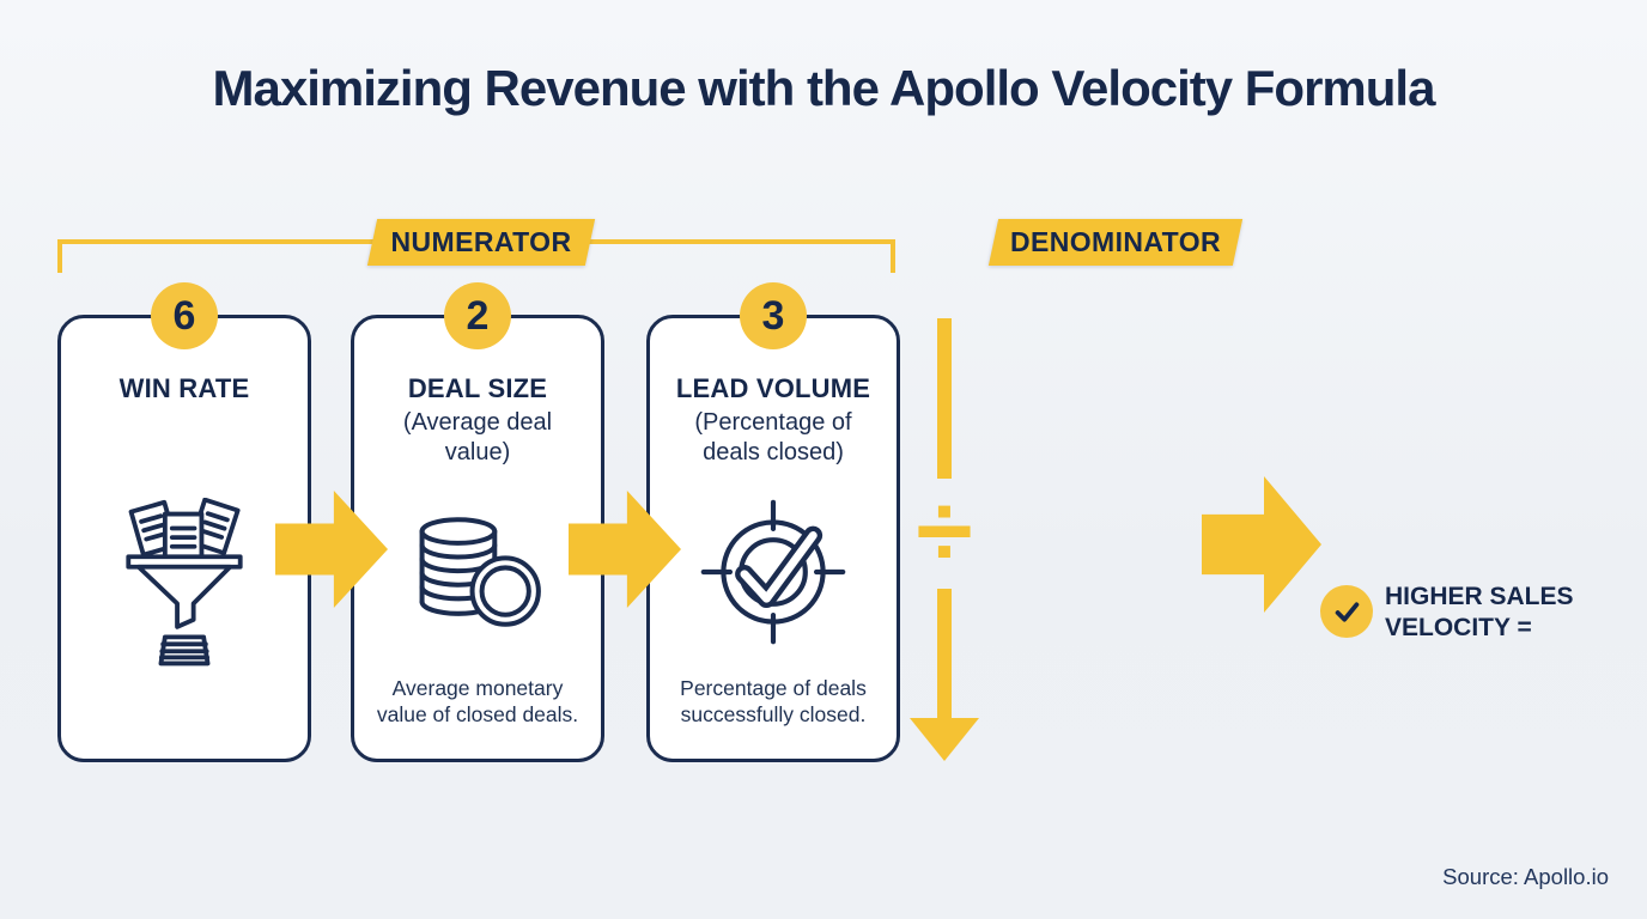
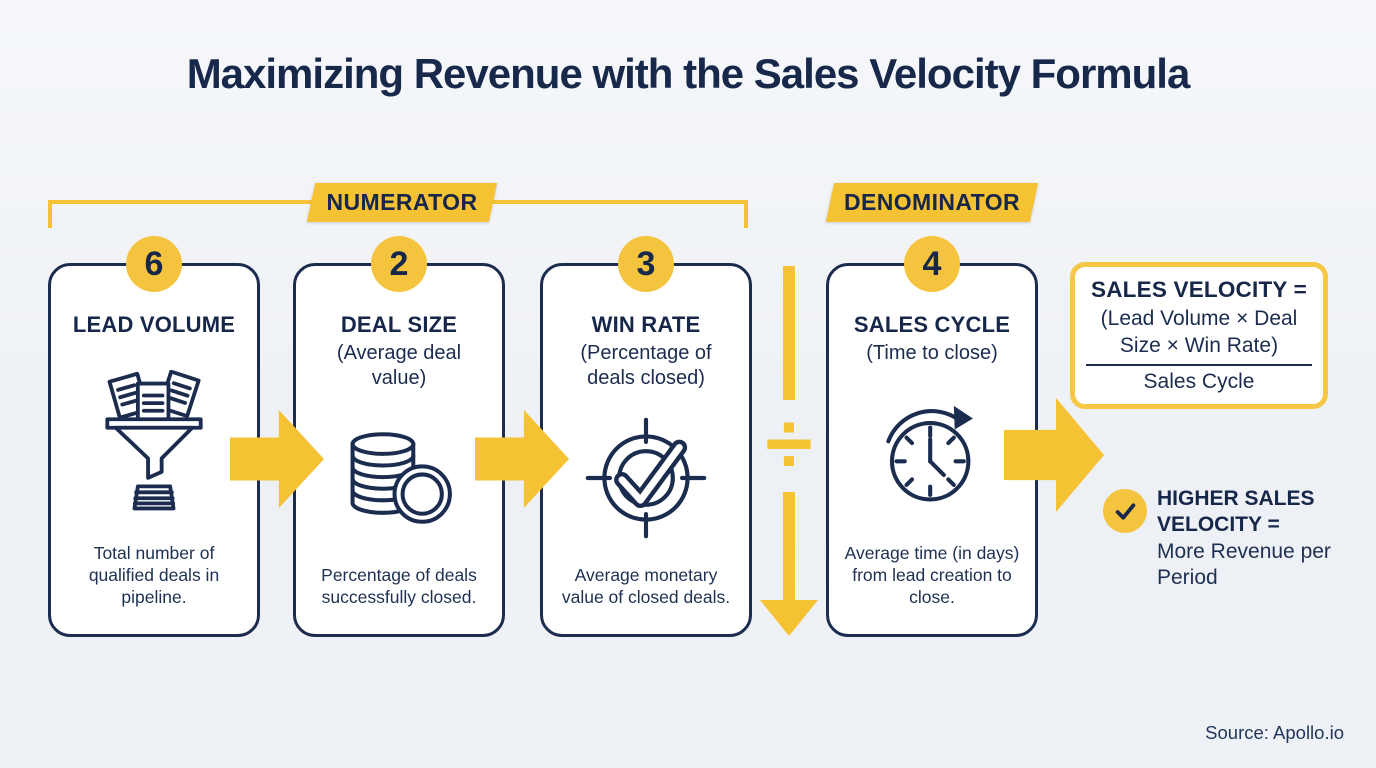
- Maximizing Revenue with the Apollo Velocity Formula
+ Maximizing Revenue with the Sales Velocity Formula
  NUMERATOR
  DENOMINATOR
  6
- WIN RATE
+ LEAD VOLUME
+ Total number of qualified deals in pipeline.
  2
  DEAL SIZE
  (Average deal value)
- Average monetary value of closed deals.
+ Percentage of deals successfully closed.
  3
- LEAD VOLUME
+ WIN RATE
  (Percentage of deals closed)
- Percentage of deals successfully closed.
+ Average monetary value of closed deals.
+ 4
+ SALES CYCLE
+ (Time to close)
+ Average time (in days) from lead creation to close.
  ÷
+ SALES VELOCITY =
+ (Lead Volume × Deal Size × Win Rate)
+ Sales Cycle
  HIGHER SALES VELOCITY =
+ More Revenue per Period
  Source: Apollo.io
